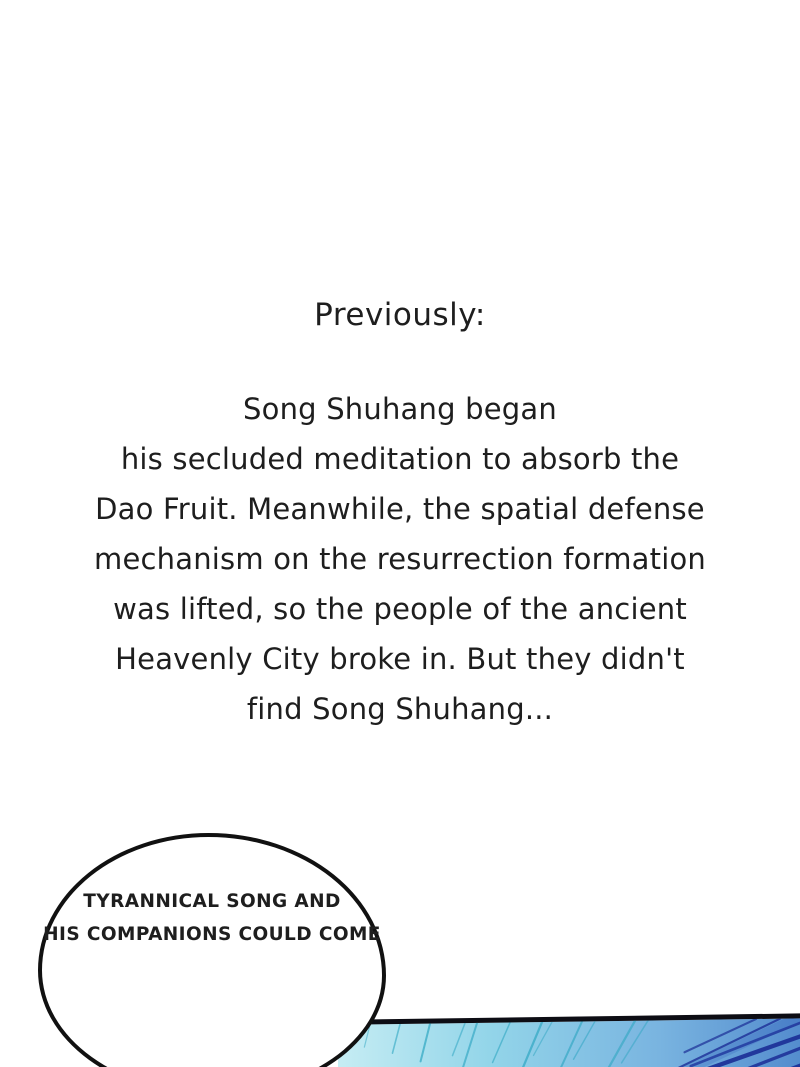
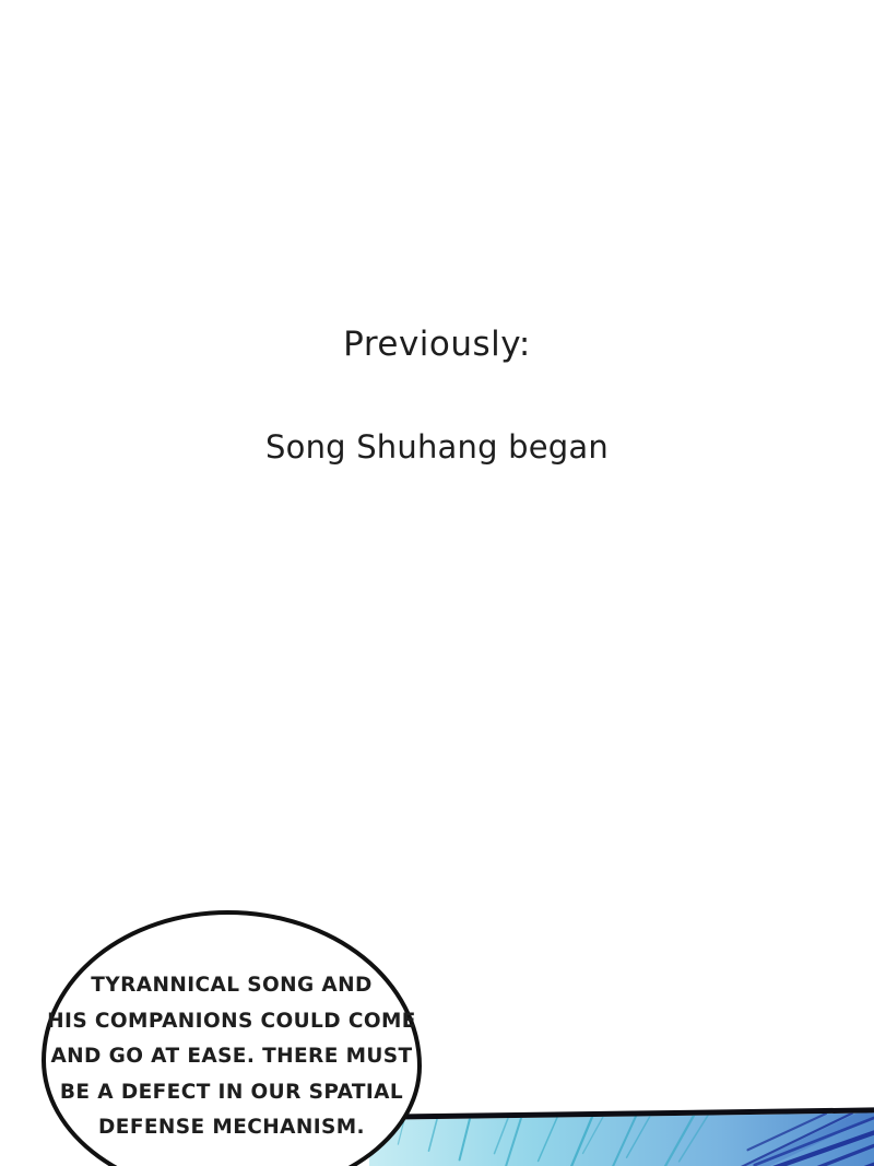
  Previously:
  Song Shuhang began
- his secluded meditation to absorb the
- Dao Fruit. Meanwhile, the spatial defense
- mechanism on the resurrection formation
- was lifted, so the people of the ancient
- Heavenly City broke in. But they didn't
- find Song Shuhang...
  TYRANNICAL SONG AND
  HIS COMPANIONS COULD COME
+ AND GO AT EASE. THERE MUST
+ BE A DEFECT IN OUR SPATIAL
+ DEFENSE MECHANISM.
